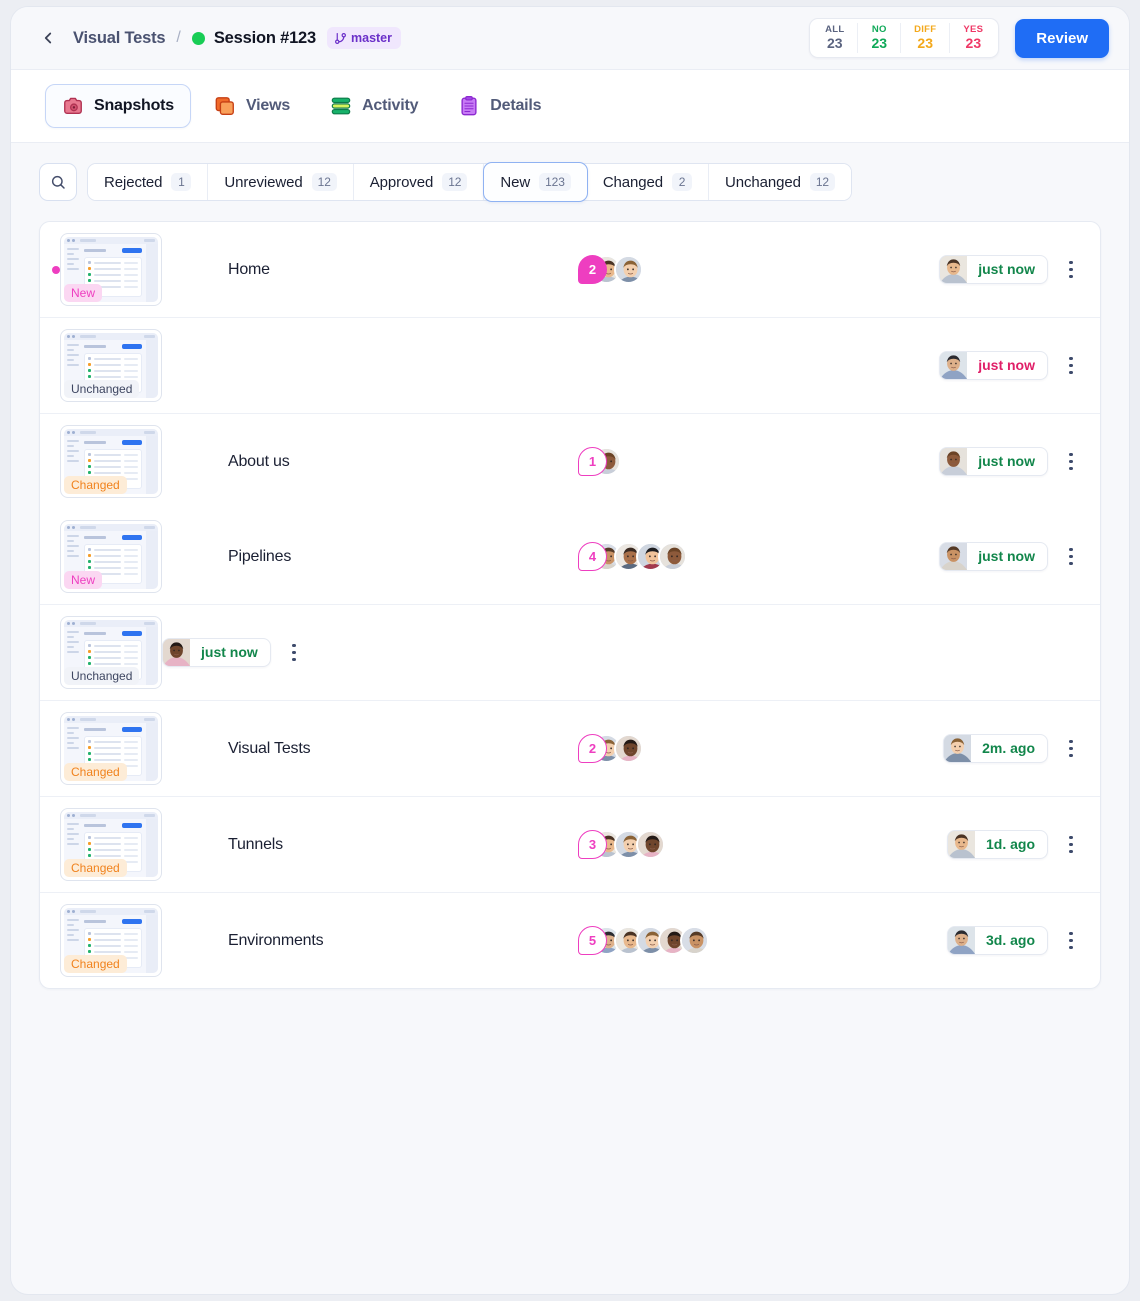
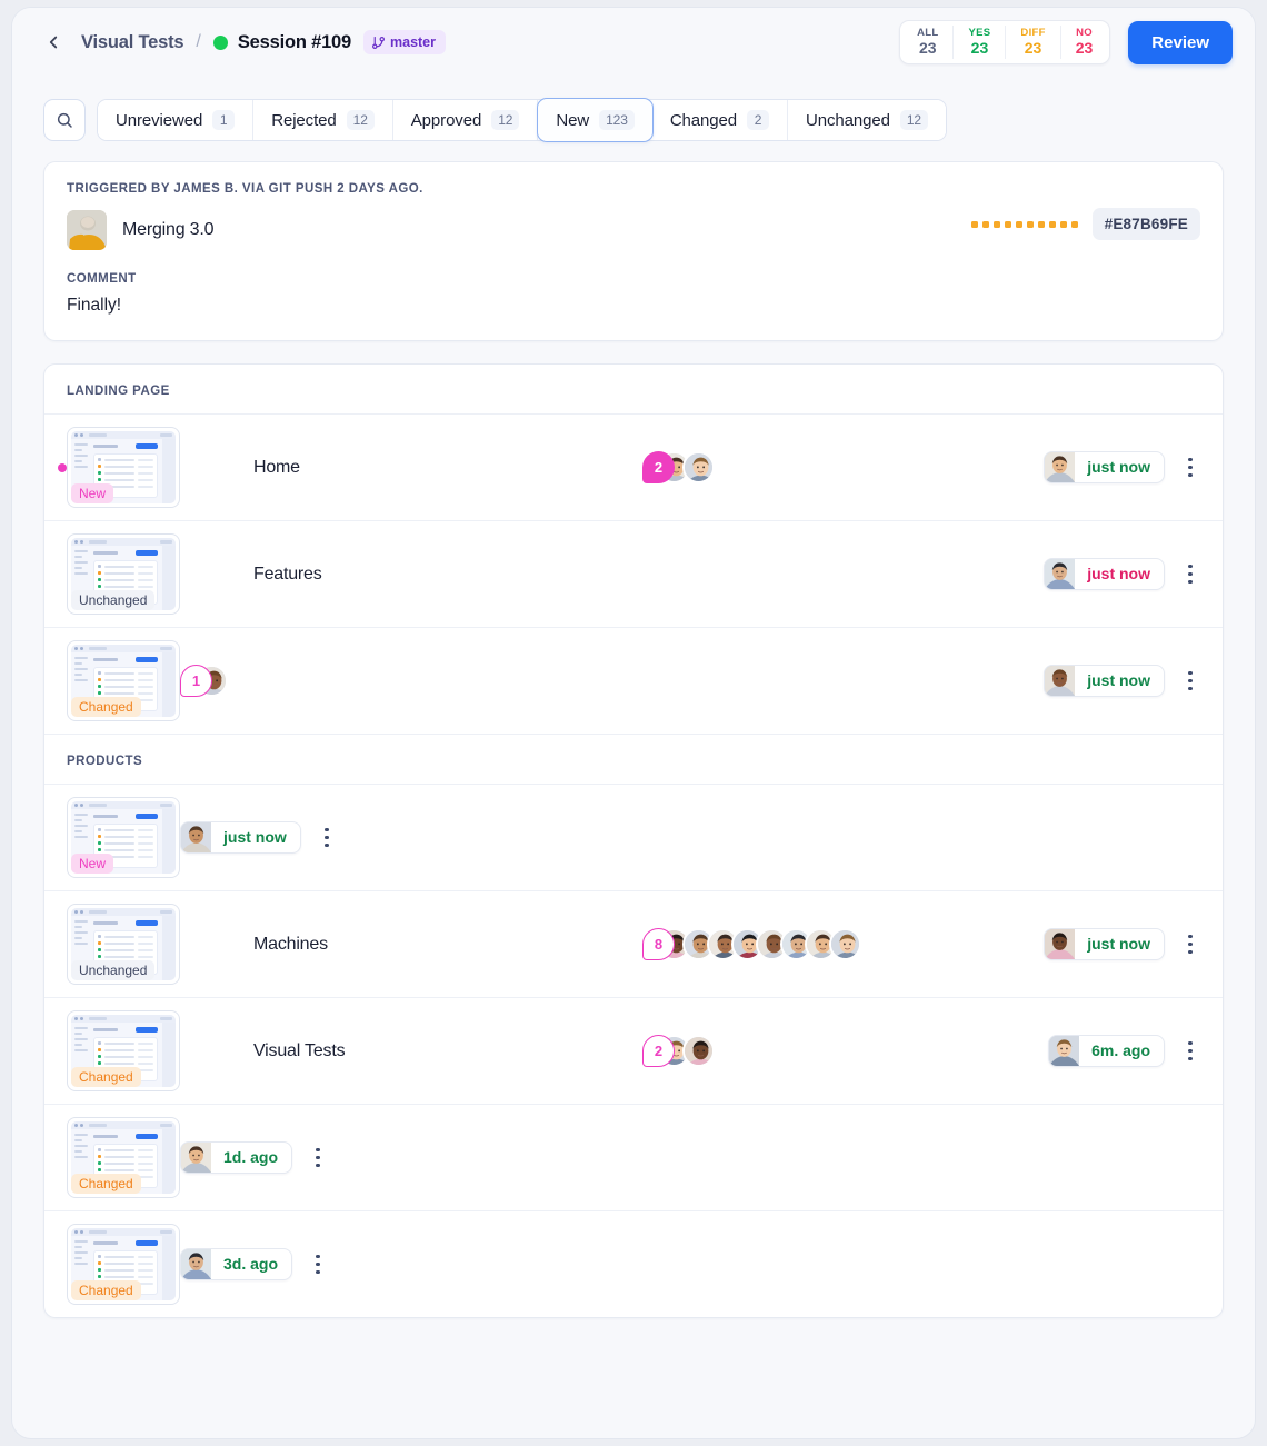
  Visual Tests
  /
- Session #123
+ Session #109
  master
  ALL
  23
- NO
+ YES
  23
  DIFF
  23
- YES
+ NO
  23
  Review
- Snapshots
- Views
- Activity
- Details
- Rejected
+ Unreviewed
  1
- Unreviewed
+ Rejected
  12
  Approved
  12
  New
  123
  Changed
  2
  Unchanged
  12
+ TRIGGERED BY JAMES B. VIA GIT PUSH 2 DAYS AGO.
+ Merging 3.0
+ #E87B69FE
+ COMMENT
+ Finally!
+ LANDING PAGE
  New
  Home
  2
  just now
  Unchanged
+ Features
  just now
  Changed
- About us
  1
  just now
+ PRODUCTS
  New
- Pipelines
- 4
  just now
  Unchanged
+ Machines
+ 8
  just now
  Changed
  Visual Tests
  2
- 2m. ago
+ 6m. ago
  Changed
- Tunnels
- 3
  1d. ago
  Changed
- Environments
- 5
  3d. ago
